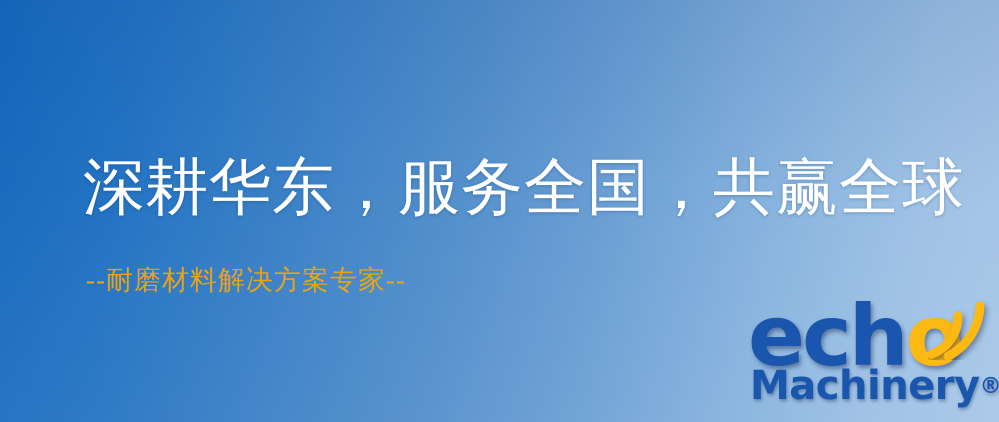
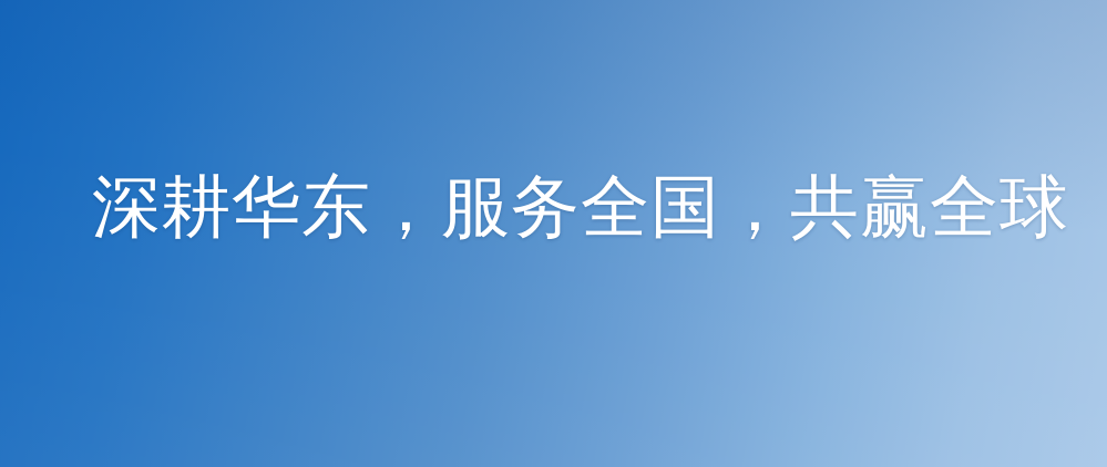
  深耕华东，服务全国，共赢全球
- --耐磨材料解决方案专家--
- echo
- Machinery®
